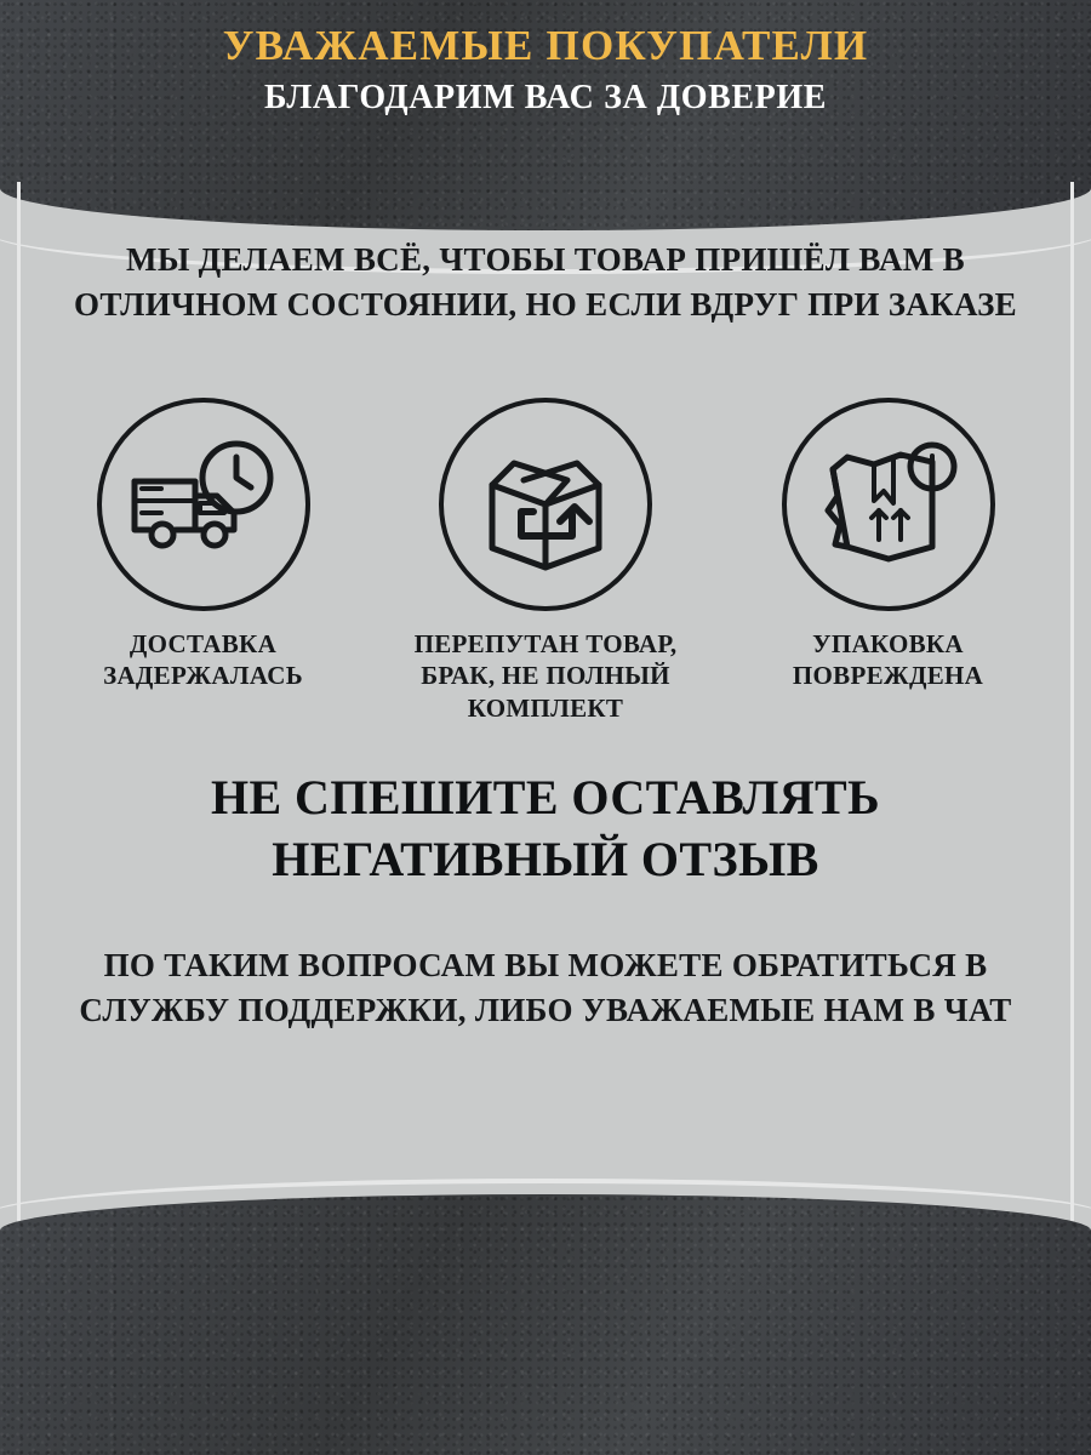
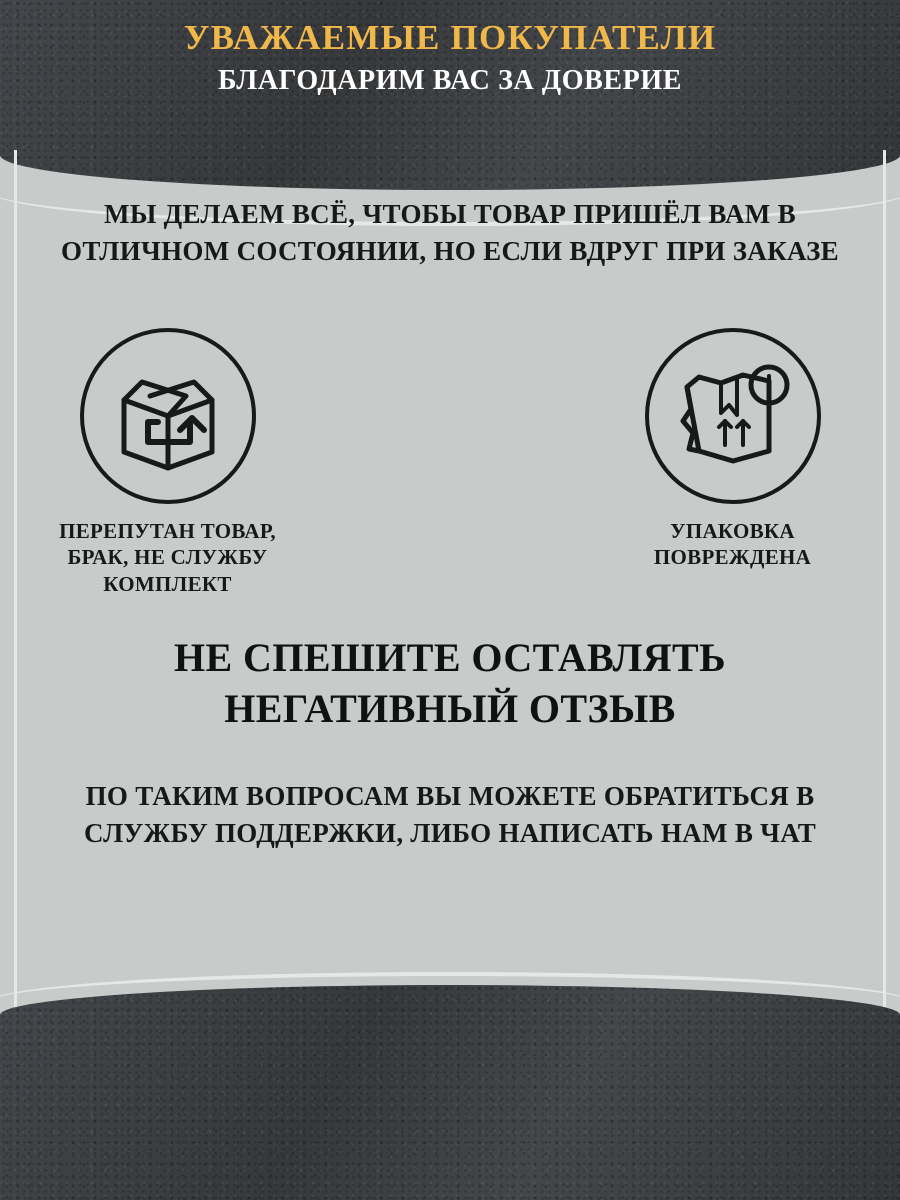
  УВАЖАЕМЫЕ ПОКУПАТЕЛИ
  БЛАГОДАРИМ ВАС ЗА ДОВЕРИЕ
  МЫ ДЕЛАЕМ ВСЁ, ЧТОБЫ ТОВАР ПРИШЁЛ ВАМ В ОТЛИЧНОМ СОСТОЯНИИ, НО ЕСЛИ ВДРУГ ПРИ ЗАКАЗЕ
- ДОСТАВКА ЗАДЕРЖАЛАСЬ
- ПЕРЕПУТАН ТОВАР, БРАК, НЕ ПОЛНЫЙ КОМПЛЕКТ
+ ПЕРЕПУТАН ТОВАР, БРАК, НЕ СЛУЖБУ КОМПЛЕКТ
  УПАКОВКА ПОВРЕЖДЕНА
  НЕ СПЕШИТЕ ОСТАВЛЯТЬ НЕГАТИВНЫЙ ОТЗЫВ
- ПО ТАКИМ ВОПРОСАМ ВЫ МОЖЕТЕ ОБРАТИТЬСЯ В СЛУЖБУ ПОДДЕРЖКИ, ЛИБО УВАЖАЕМЫЕ НАМ В ЧАТ
+ ПО ТАКИМ ВОПРОСАМ ВЫ МОЖЕТЕ ОБРАТИТЬСЯ В СЛУЖБУ ПОДДЕРЖКИ, ЛИБО НАПИСАТЬ НАМ В ЧАТ
